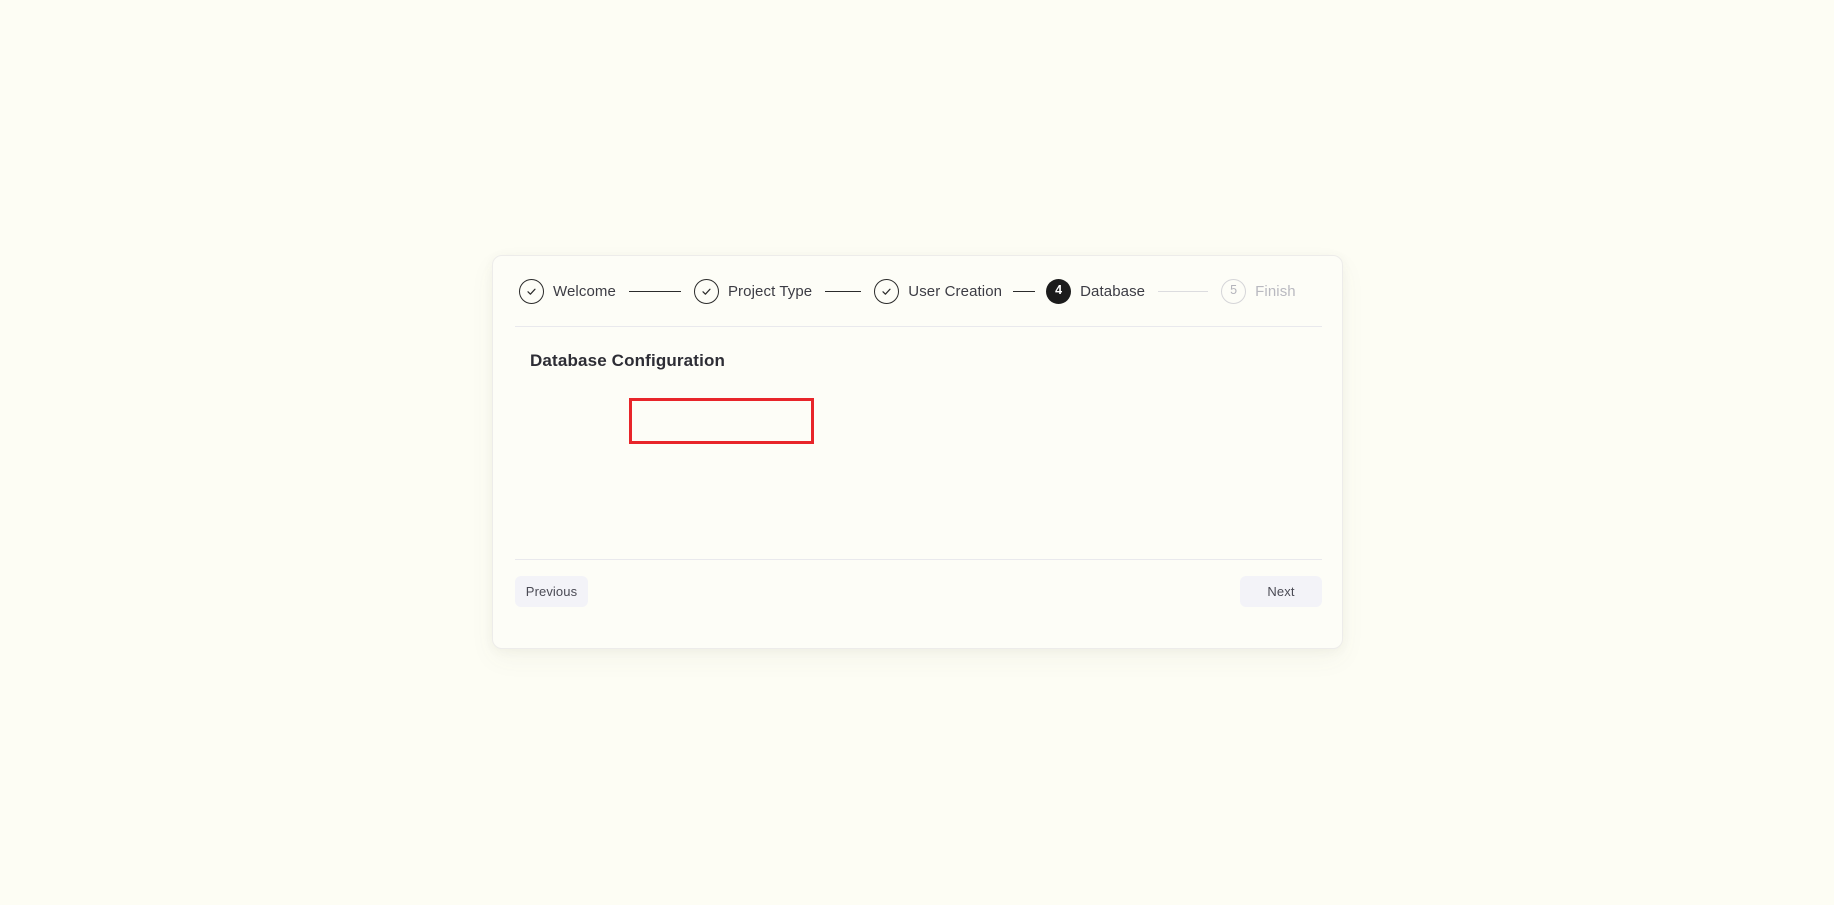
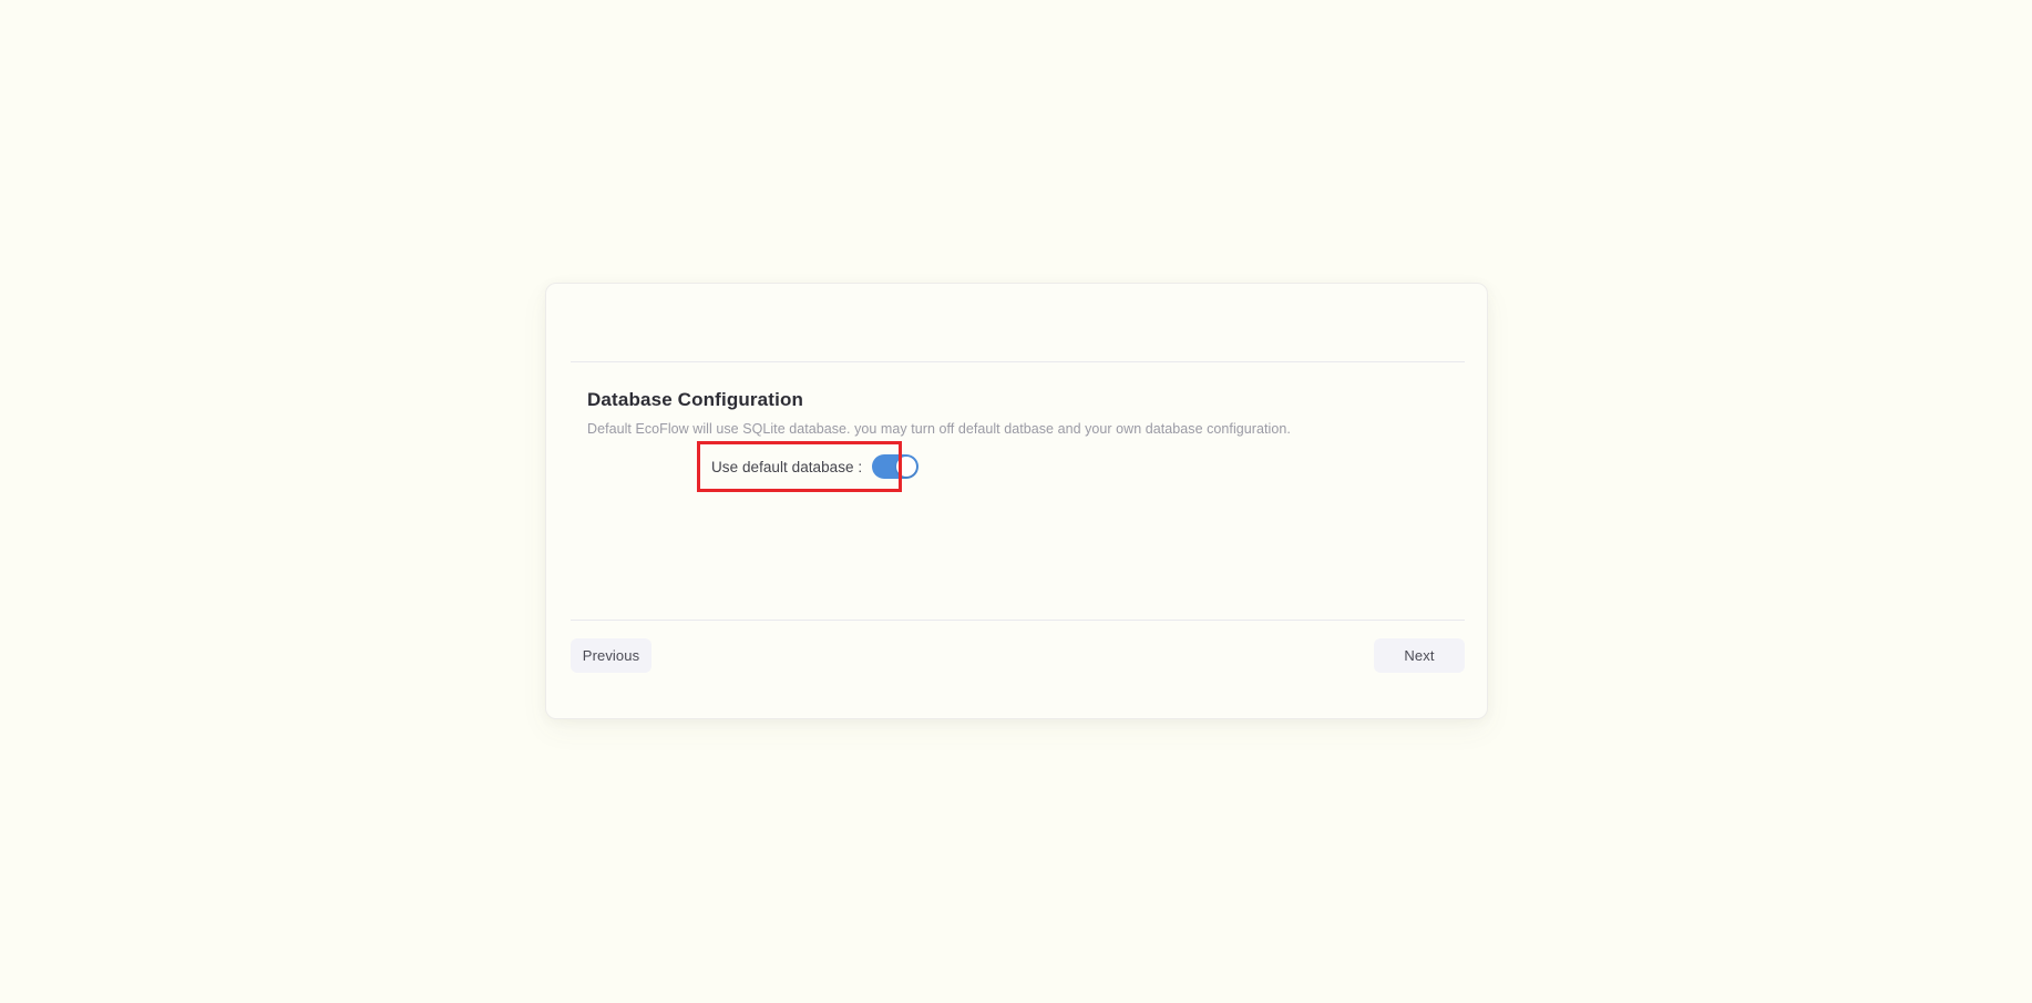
- Welcome
- Project Type
- User Creation
- 4
- Database
- 5
- Finish
  Database Configuration
+ Default EcoFlow will use SQLite database. you may turn off default datbase and your own database configuration.
+ Use default database :
  Previous
  Next
